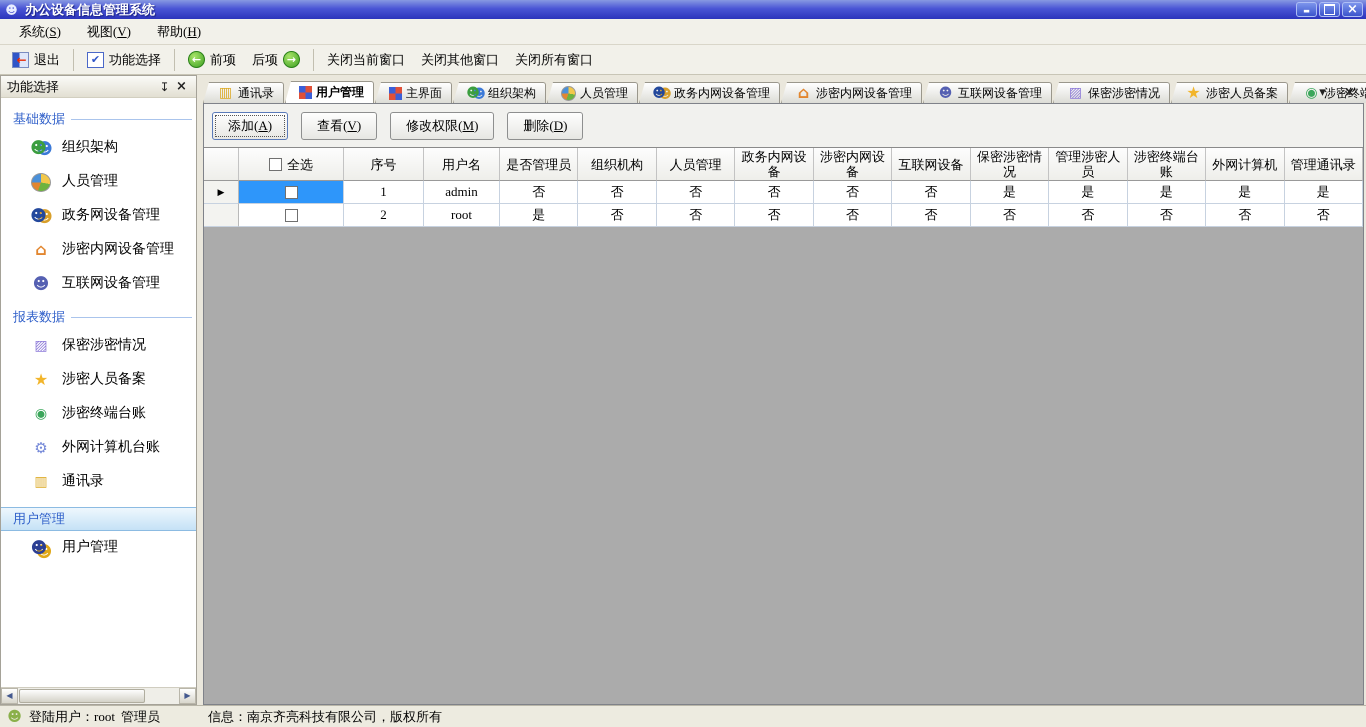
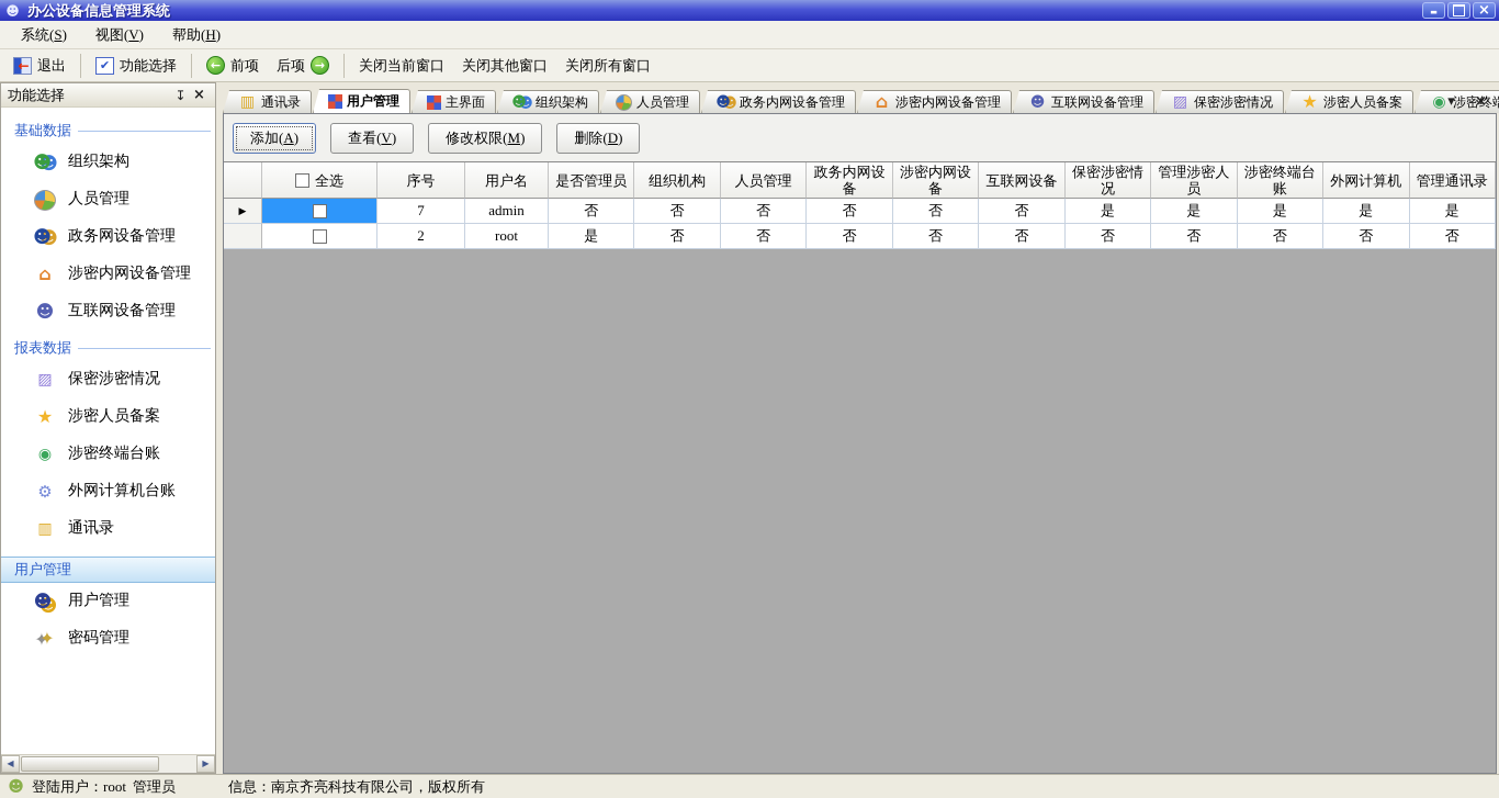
  办公设备信息管理系统
  系统(S)
  视图(V)
  帮助(H)
  退出
  功能选择
  前项
  后项
  关闭当前窗口
  关闭其他窗口
  关闭所有窗口
  功能选择
  基础数据
  组织架构
  人员管理
  政务网设备管理
  涉密内网设备管理
  互联网设备管理
  报表数据
  保密涉密情况
  涉密人员备案
  涉密终端台账
  外网计算机台账
  通讯录
  用户管理
  用户管理
+ 密码管理
  通讯录
  用户管理
  主界面
  组织架构
  人员管理
  政务内网设备管理
  涉密内网设备管理
  互联网设备管理
  保密涉密情况
  涉密人员备案
  添加(A)
  查看(V)
  修改权限(M)
  删除(D)
  全选
  序号
  用户名
  是否管理员
  组织机构
  人员管理
  政务内网设备
  涉密内网设备
  互联网设备
  保密涉密情况
  管理涉密人员
  涉密终端台账
  外网计算机
  管理通讯录
  ▶
- 1
+ 7
  admin
  否
  否
  否
  否
  否
  否
  是
  是
  是
  是
  是
  2
  root
  是
  否
  否
  否
  否
  否
  否
  否
  否
  否
  否
  登陆用户：root
  管理员
  信息：南京齐亮科技有限公司，版权所有
